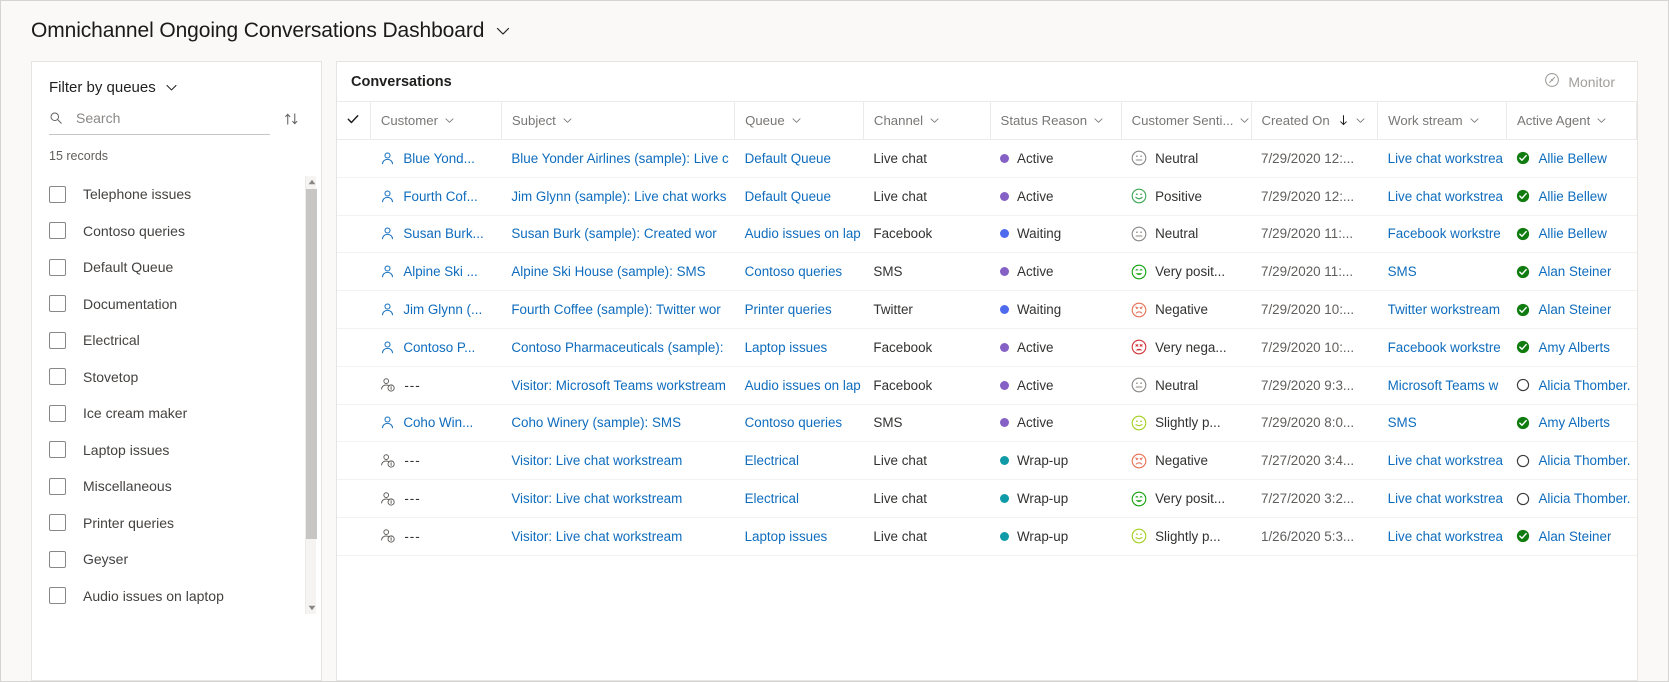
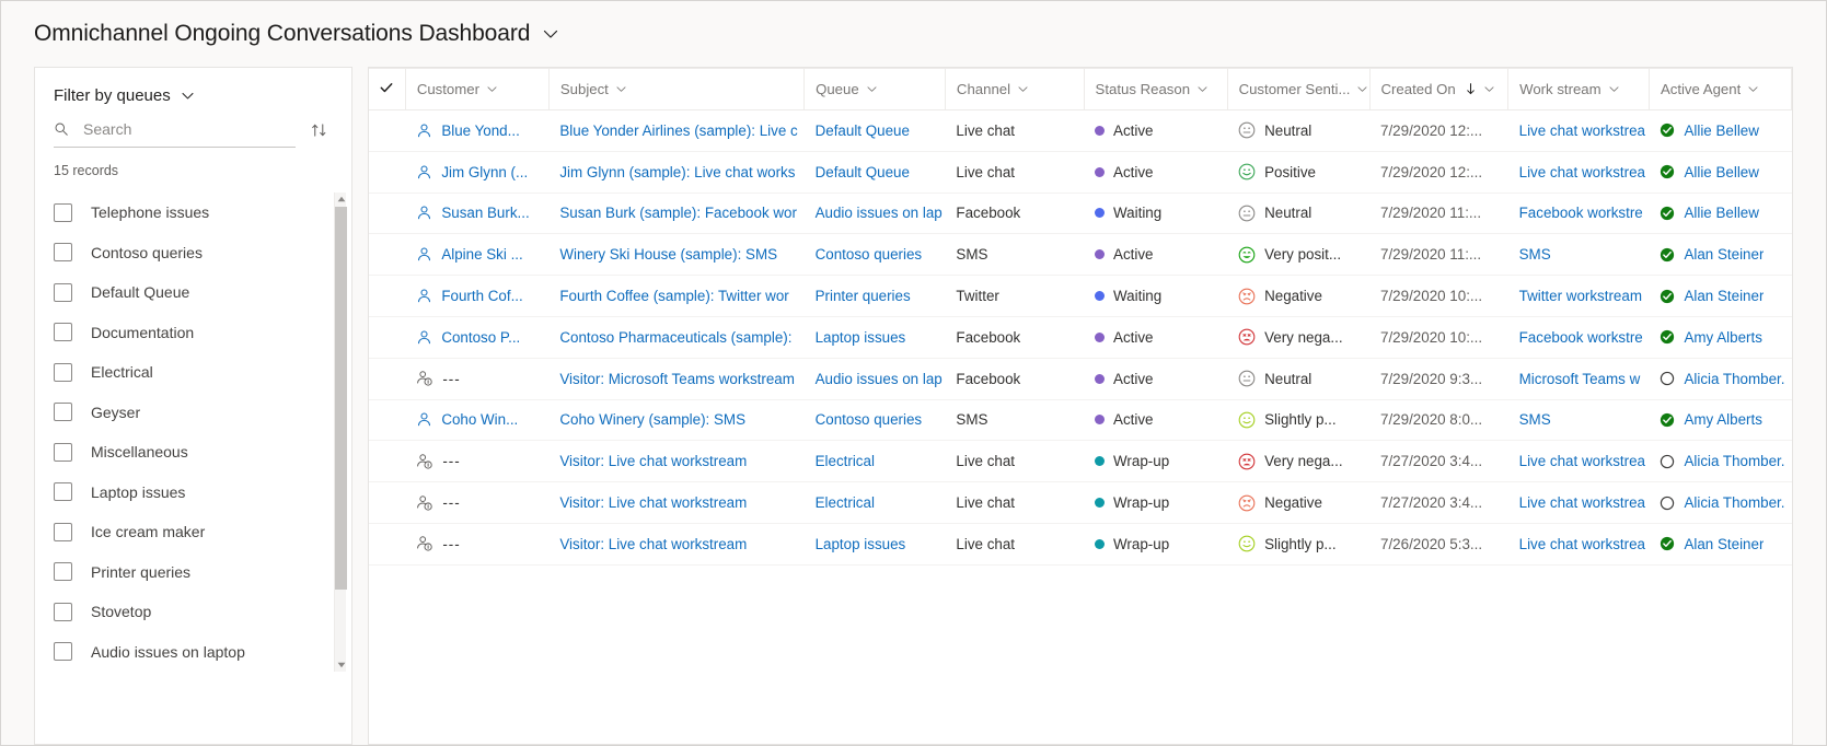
  Omnichannel Ongoing Conversations Dashboard
  Filter by queues
  Search
  15 records
  Telephone issues
  Contoso queries
  Default Queue
  Documentation
  Electrical
- Stovetop
+ Geyser
- Ice cream maker
+ Miscellaneous
  Laptop issues
- Miscellaneous
+ Ice cream maker
  Printer queries
- Geyser
+ Stovetop
  Audio issues on laptop
- Conversations
- Monitor
  	Customer	Subject	Queue	Channel	Status Reason	Customer Senti...	Created On	Work stream	Active Agent
  	Blue Yond...	Blue Yonder Airlines (sample): Live c	Default Queue	Live chat	Active	Neutral	7/29/2020 12:...	Live chat workstrea	Allie Bellew
- 	Fourth Cof...	Jim Glynn (sample): Live chat works	Default Queue	Live chat	Active	Positive	7/29/2020 12:...	Live chat workstrea	Allie Bellew
+ 	Jim Glynn (...	Jim Glynn (sample): Live chat works	Default Queue	Live chat	Active	Positive	7/29/2020 12:...	Live chat workstrea	Allie Bellew
- 	Susan Burk...	Susan Burk (sample): Created wor	Audio issues on lap	Facebook	Waiting	Neutral	7/29/2020 11:...	Facebook workstre	Allie Bellew
+ 	Susan Burk...	Susan Burk (sample): Facebook wor	Audio issues on lap	Facebook	Waiting	Neutral	7/29/2020 11:...	Facebook workstre	Allie Bellew
- 	Alpine Ski ...	Alpine Ski House (sample): SMS	Contoso queries	SMS	Active	Very posit...	7/29/2020 11:...	SMS	Alan Steiner
+ 	Alpine Ski ...	Winery Ski House (sample): SMS	Contoso queries	SMS	Active	Very posit...	7/29/2020 11:...	SMS	Alan Steiner
- 	Jim Glynn (...	Fourth Coffee (sample): Twitter wor	Printer queries	Twitter	Waiting	Negative	7/29/2020 10:...	Twitter workstream	Alan Steiner
+ 	Fourth Cof...	Fourth Coffee (sample): Twitter wor	Printer queries	Twitter	Waiting	Negative	7/29/2020 10:...	Twitter workstream	Alan Steiner
  	Contoso P...	Contoso Pharmaceuticals (sample):	Laptop issues	Facebook	Active	Very nega...	7/29/2020 10:...	Facebook workstre	Amy Alberts
  	---	Visitor: Microsoft Teams workstream	Audio issues on lap	Facebook	Active	Neutral	7/29/2020 9:3...	Microsoft Teams w	Alicia Thomber.
  	Coho Win...	Coho Winery (sample): SMS	Contoso queries	SMS	Active	Slightly p...	7/29/2020 8:0...	SMS	Amy Alberts
+ 	---	Visitor: Live chat workstream	Electrical	Live chat	Wrap-up	Very nega...	7/27/2020 3:4...	Live chat workstrea	Alicia Thomber.
  	---	Visitor: Live chat workstream	Electrical	Live chat	Wrap-up	Negative	7/27/2020 3:4...	Live chat workstrea	Alicia Thomber.
- 	---	Visitor: Live chat workstream	Electrical	Live chat	Wrap-up	Very posit...	7/27/2020 3:2...	Live chat workstrea	Alicia Thomber.
- 	---	Visitor: Live chat workstream	Laptop issues	Live chat	Wrap-up	Slightly p...	1/26/2020 5:3...	Live chat workstrea	Alan Steiner
+ 	---	Visitor: Live chat workstream	Laptop issues	Live chat	Wrap-up	Slightly p...	7/26/2020 5:3...	Live chat workstrea	Alan Steiner
